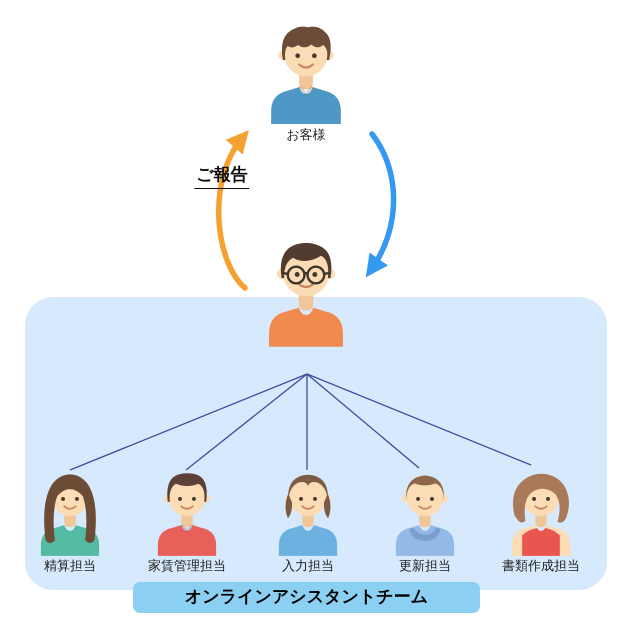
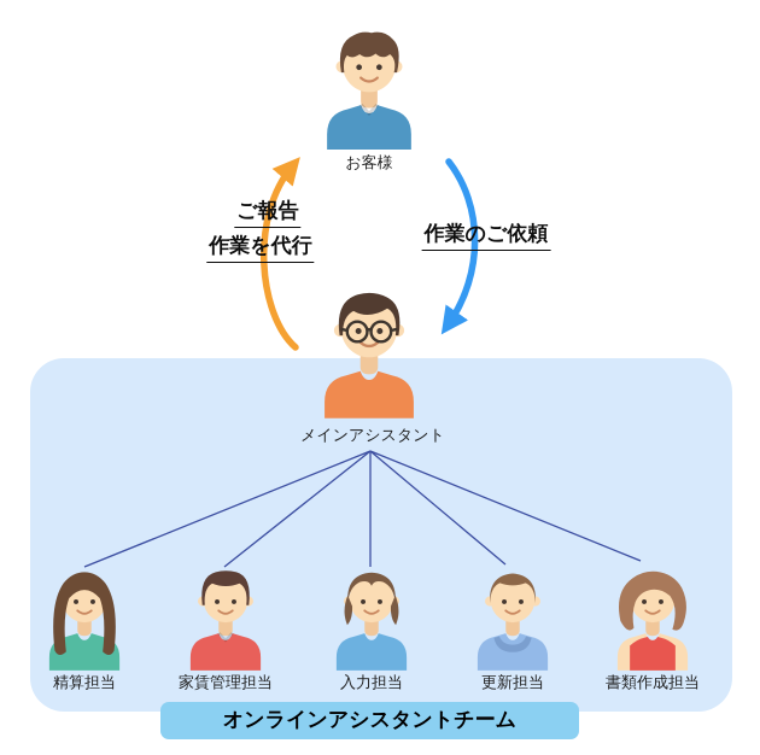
  お客様
  ご報告
+ 作業を代行
+ 作業のご依頼
+ メインアシスタント
  精算担当
  家賃管理担当
  入力担当
  更新担当
  書類作成担当
  オンラインアシスタントチーム
